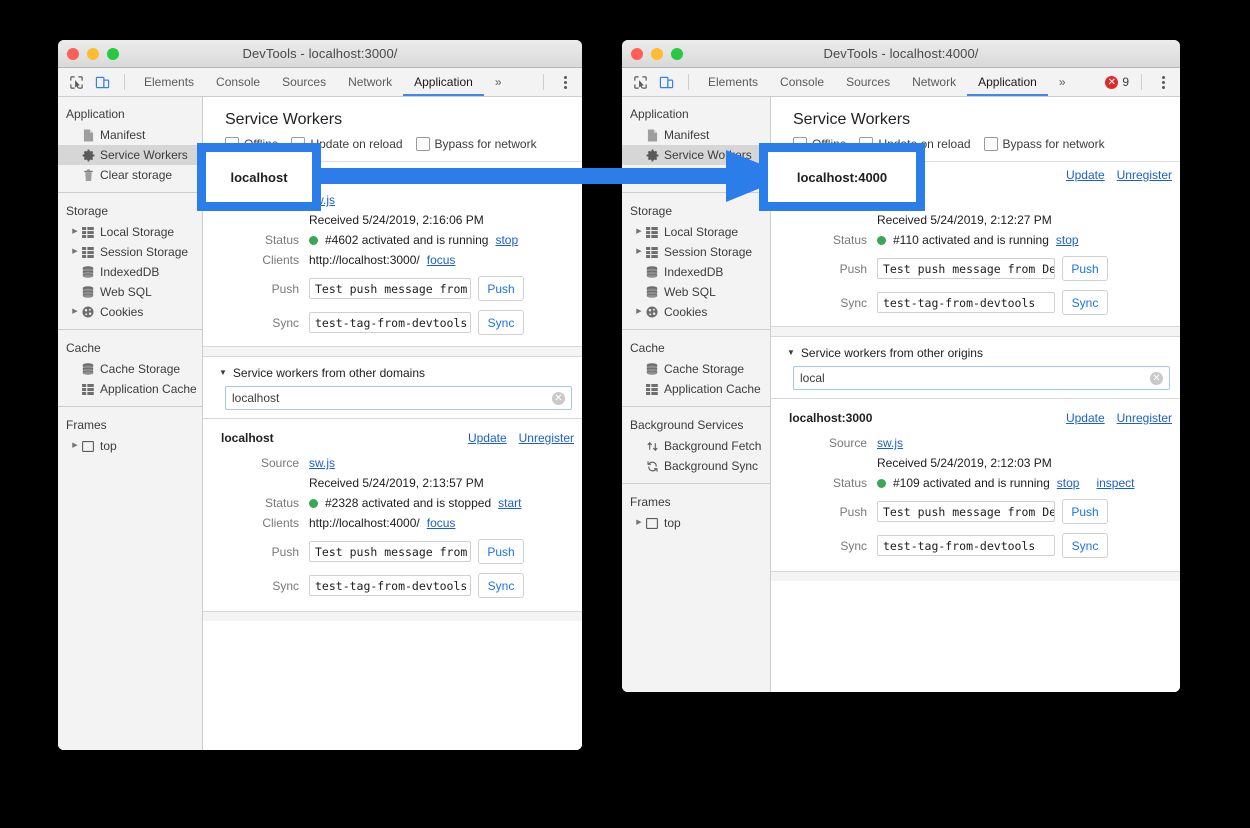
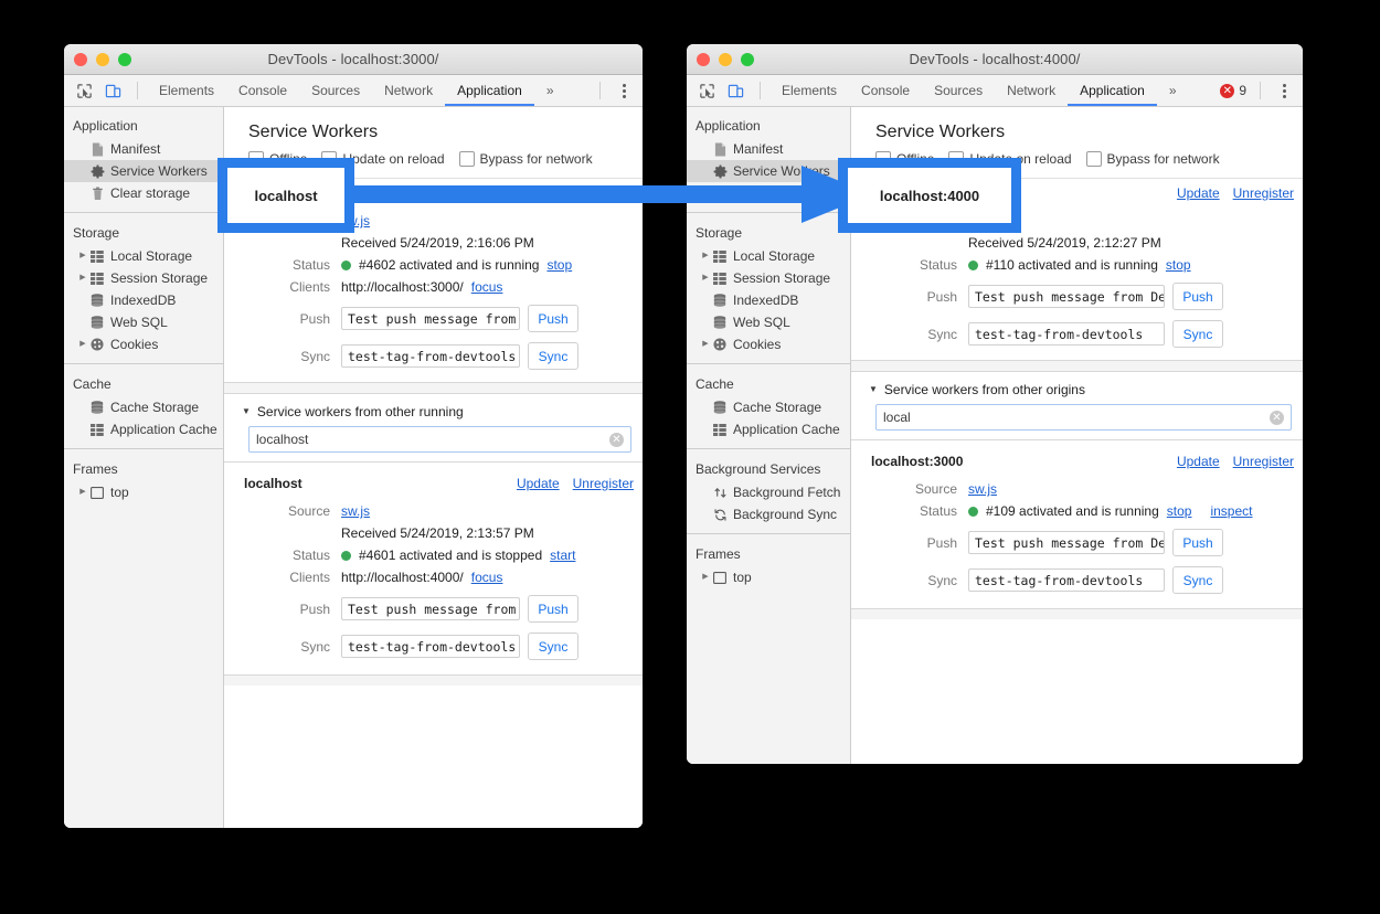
  DevTools - localhost:3000/
  Elements
  Console
  Sources
  Network
  Application
  »
  Application
  Manifest
  Service Workers
  Clear storage
  Storage
  Local Storage
  Session Storage
  IndexedDB
  Web SQL
  Cookies
  Cache
  Cache Storage
  Application Cache
  Frames
  top
  Service Workers
  pdate on reload
  Bypass for network
  Received 5/24/2019, 2:16:06 PM
  Status
  #4602 activated and is running
  stop
  Clients
  http://localhost:3000/
  focus
  Push
  Test push message from
  Push
  Sync
  test-tag-from-devtools
  Sync
  ▼
- Service workers from other domains
+ Service workers from other running
  localhost
  ✕
  localhost
  Update
  Unregister
  Source
  sw.js
  Received 5/24/2019, 2:13:57 PM
  Status
- #2328 activated and is stopped
+ #4601 activated and is stopped
  start
  Clients
  http://localhost:4000/
  focus
  Push
  Test push message from
  Push
  Sync
  test-tag-from-devtools
  Sync
  DevTools - localhost:4000/
  Elements
  Console
  Sources
  Network
  Application
  »
  ✕
  9
  Application
  Manifest
  Service Woers
  Storage
  Local Storage
  Session Storage
  IndexedDB
  Web SQL
  Cookies
  Cache
  Cache Storage
  Application Cache
  Background Services
  Background Fetch
  Background Sync
  Frames
  top
  Service Workers
  Bypass for network
  Update
  Unregister
  Received 5/24/2019, 2:12:27 PM
  Status
  #110 activated and is running
  stop
  Push
  Test push message from De
  Push
  Sync
  test-tag-from-devtools
  Sync
  ▼
  Service workers from other origins
  local
  ✕
  localhost:3000
  Update
  Unregister
  Source
  sw.js
- Received 5/24/2019, 2:12:03 PM
  Status
  #109 activated and is running
  stop
  inspect
  Push
  Test push message from De
  Push
  Sync
  test-tag-from-devtools
  Sync
  localhost
  localhost:4000
